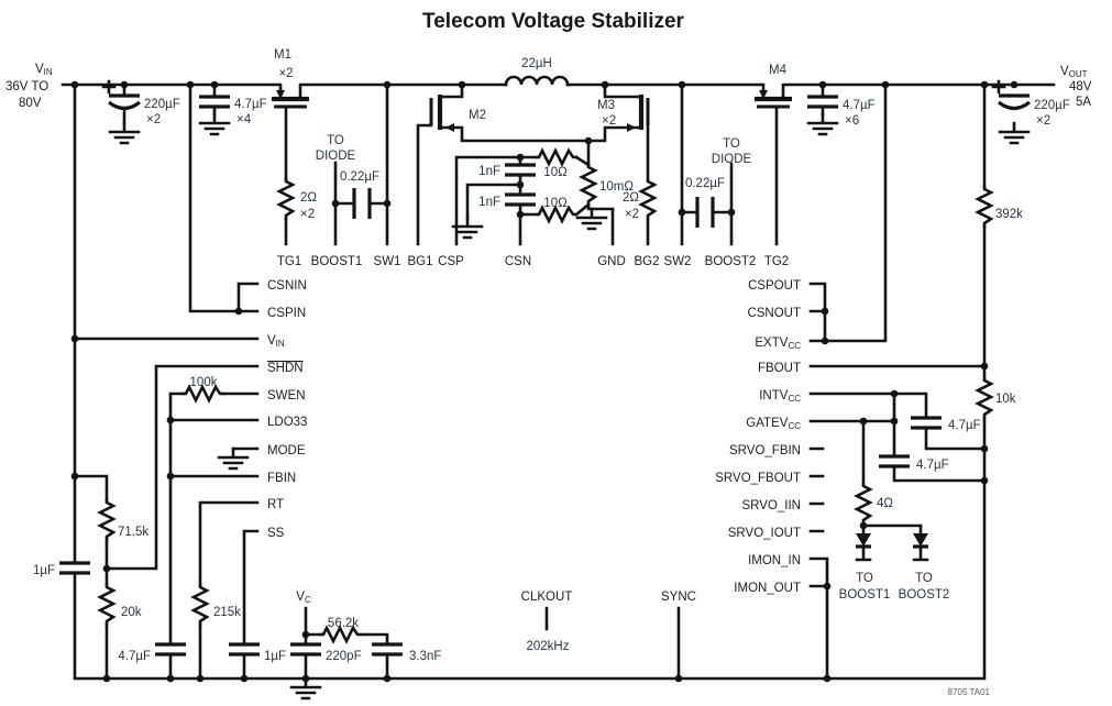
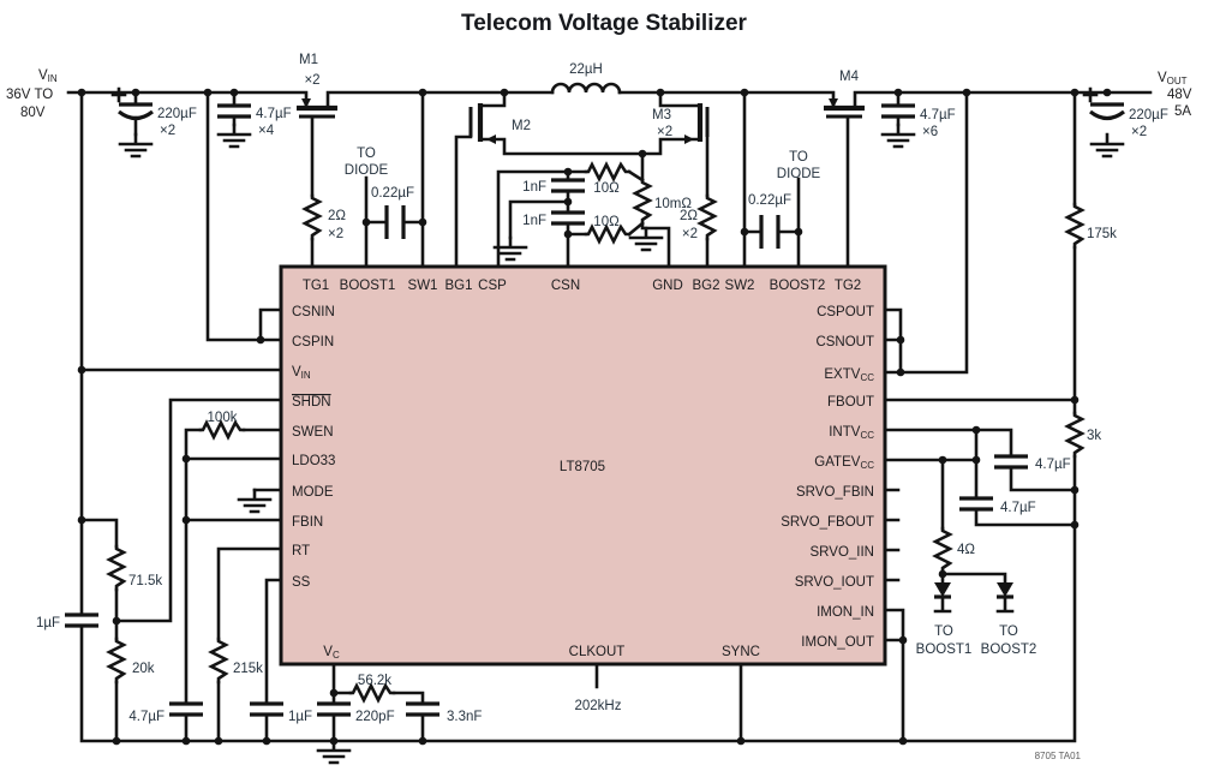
  Telecom Voltage Stabilizer
  8705 TA01
+ LT8705
  VIN
  36V TO
  80V
  VOUT
  48V
  5A
  TG1
  BOOST1
  SW1
  BG1
  CSP
  CSN
  GND
  BG2
  SW2
  BOOST2
  TG2
  CSNIN
  CSPIN
  VIN
  SHDN
  SWEN
  LDO33
  MODE
  FBIN
  RT
  SS
  CSPOUT
  CSNOUT
  EXTVCC
  FBOUT
  INTVCC
  GATEVCC
  SRVO_FBIN
  SRVO_FBOUT
  SRVO_IIN
  SRVO_IOUT
  IMON_IN
  IMON_OUT
  VC
  CLKOUT
  SYNC
  220µF
  ×2
  4.7µF
  ×4
  M1
  ×2
  2Ω
  ×2
  TO
  DIODE
  0.22µF
  22µH
  M2
  M3
  ×2
  1nF
  1nF
  10Ω
  10Ω
  10mΩ
  2Ω
  ×2
  0.22µF
  TO
  DIODE
  M4
  4.7µF
  ×6
  220µF
  ×2
- 392k
+ 175k
- 10k
+ 3k
  4.7µF
  4.7µF
  4Ω
  TO
  BOOST1
  TO
  BOOST2
  100k
  71.5k
  20k
  1µF
  4.7µF
  215k
  1µF
  56.2k
  220pF
  3.3nF
  202kHz
